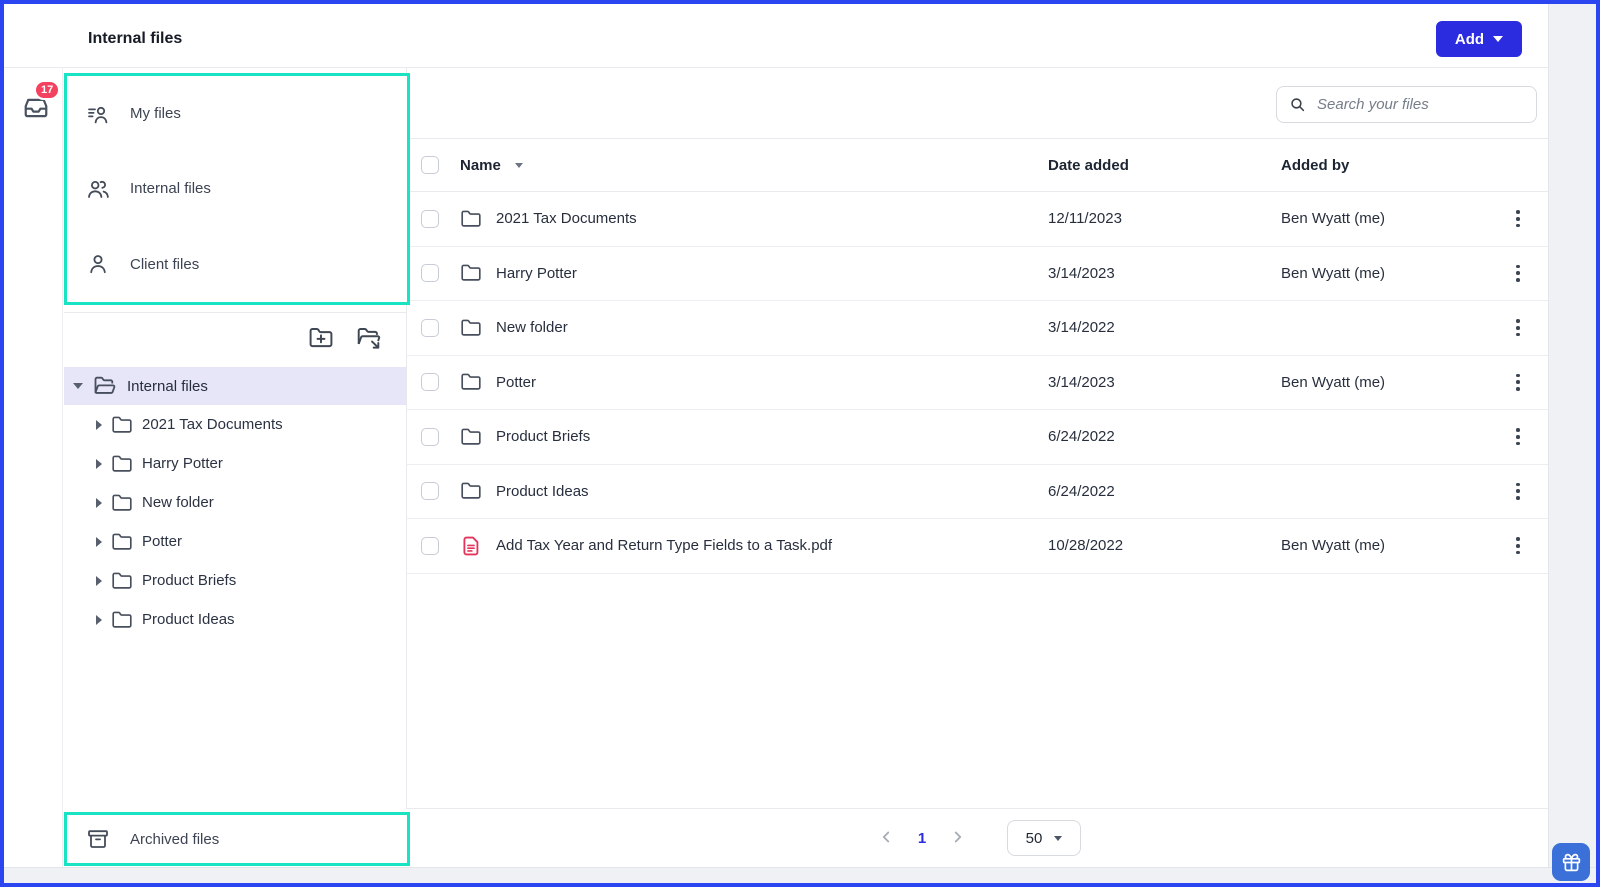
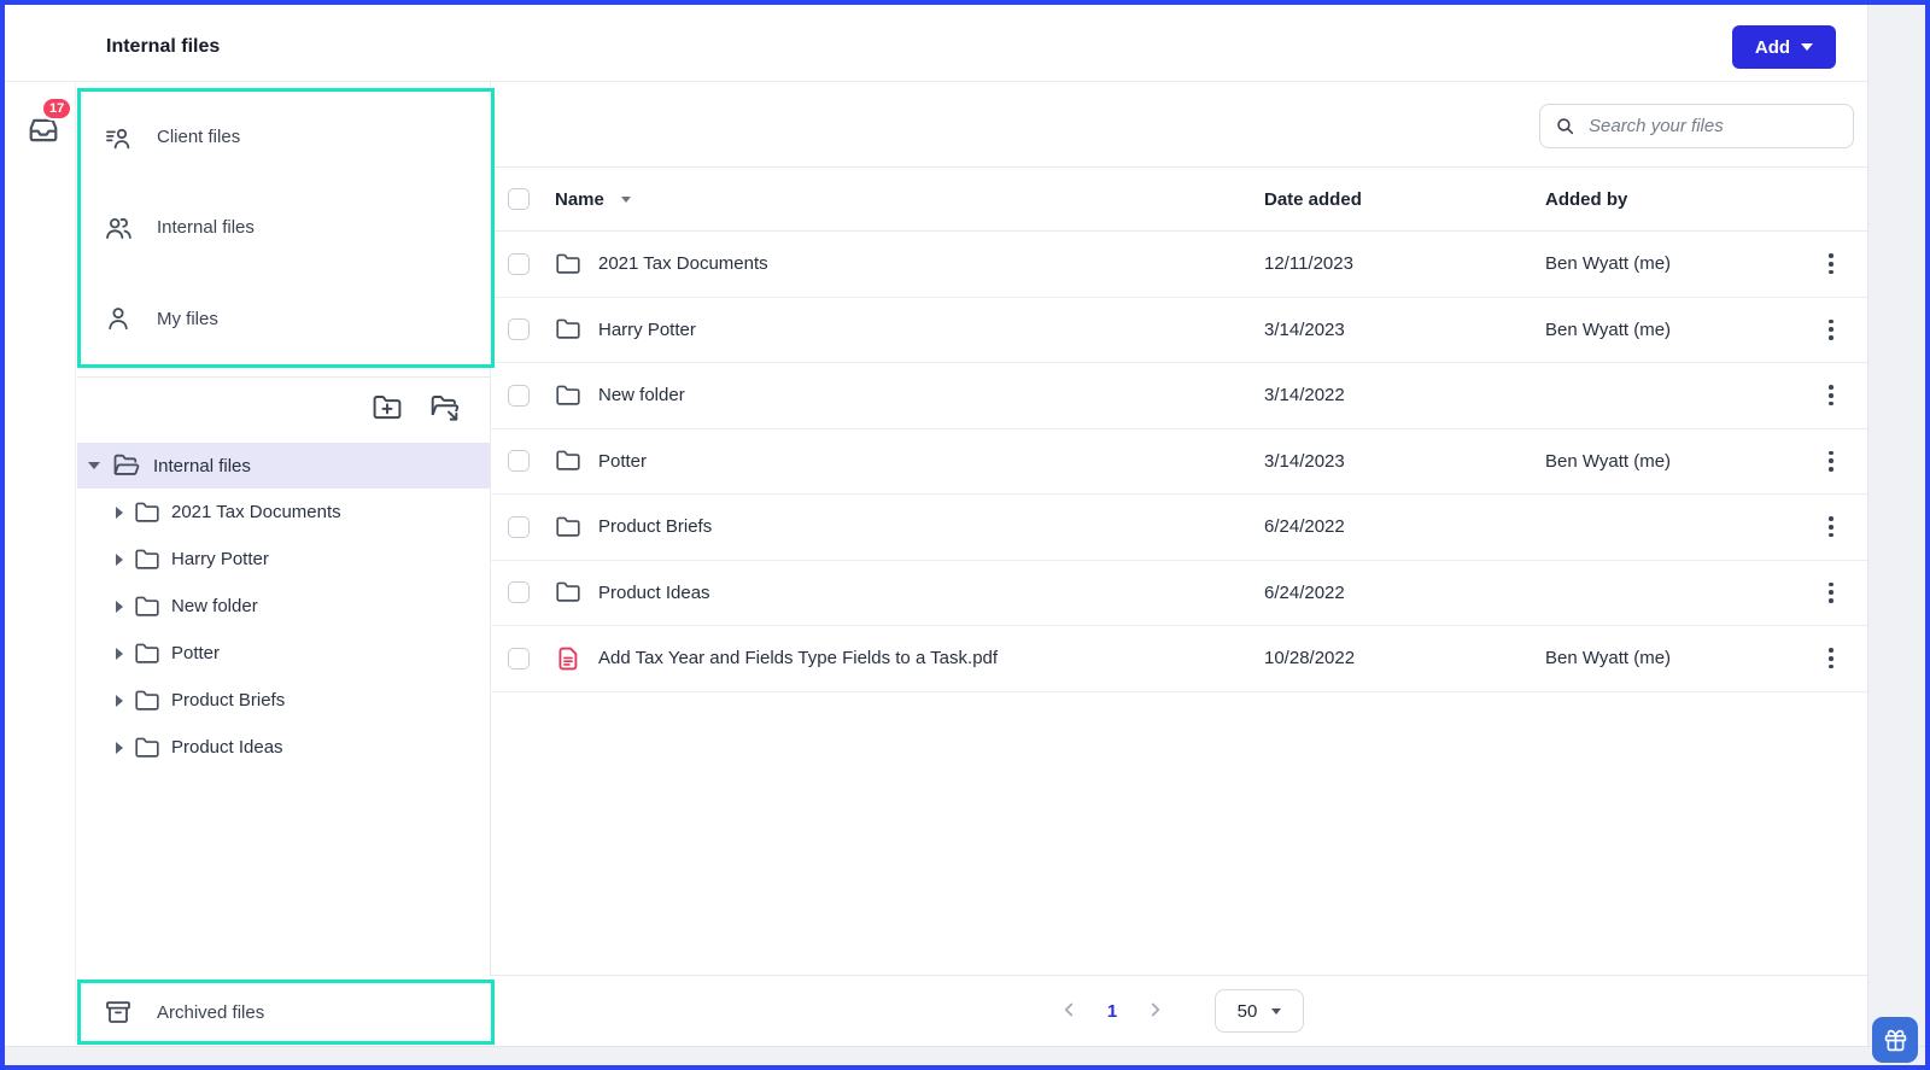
  Internal files
  Add
  17
- My files
+ Client files
  Internal files
- Client files
+ My files
  Internal files
  2021 Tax Documents
  Harry Potter
  New folder
  Potter
  Product Briefs
  Product Ideas
  Archived files
  Search your files
  Name
  Date added
  Added by
  2021 Tax Documents
  12/11/2023
  Ben Wyatt (me)
  Harry Potter
  3/14/2023
  Ben Wyatt (me)
  New folder
  3/14/2022
  Potter
  3/14/2023
  Ben Wyatt (me)
  Product Briefs
  6/24/2022
  Product Ideas
  6/24/2022
- Add Tax Year and Return Type Fields to a Task.pdf
+ Add Tax Year and Fields Type Fields to a Task.pdf
  10/28/2022
  Ben Wyatt (me)
  1
  50
